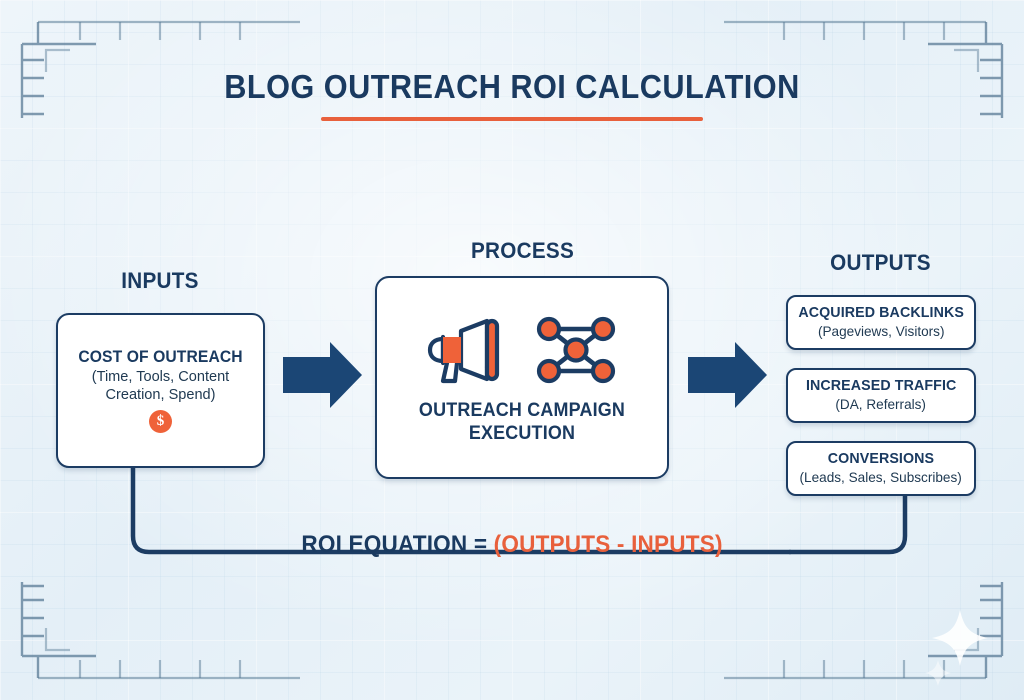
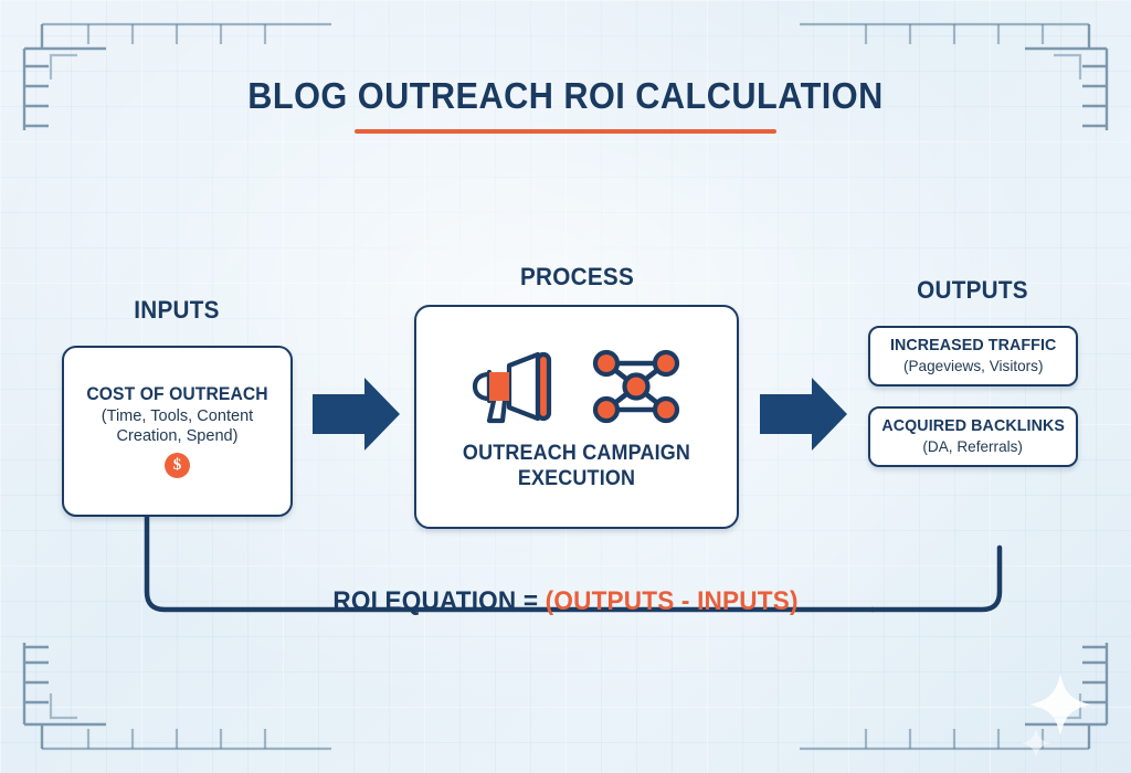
  BLOG OUTREACH ROI CALCULATION
  INPUTS
  COST OF OUTREACH
  (Time, Tools, Content Creation, Spend)
  $
  PROCESS
  OUTREACH CAMPAIGN EXECUTION
  OUTPUTS
- ACQUIRED BACKLINKS
+ INCREASED TRAFFIC
  (Pageviews, Visitors)
- INCREASED TRAFFIC
+ ACQUIRED BACKLINKS
  (DA, Referrals)
- CONVERSIONS
- (Leads, Sales, Subscribes)
  ROI EQUATION = (OUTPUTS - INPUTS)
